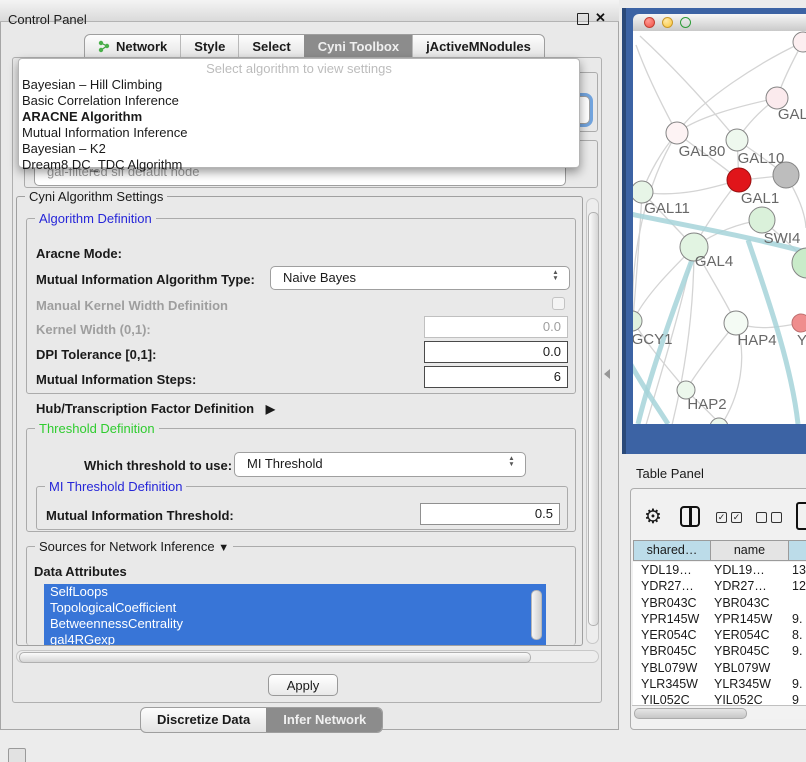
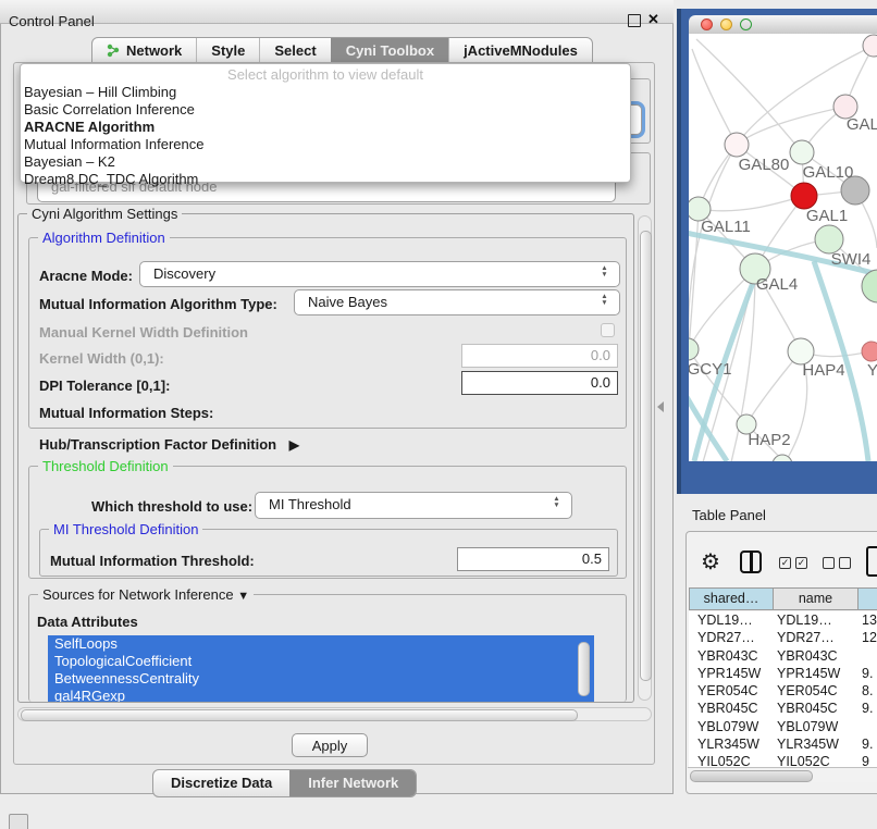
  Control Panel
  ✕
  Network
  Style
  Select
  Cyni Toolbox
  jActiveMNodules
  gal-filtered sif default node
- Select algorithm to view settings
+ Select algorithm to view default
  Bayesian – Hill Climbing
  Basic Correlation Inference
  ARACNE Algorithm
  Mutual Information Inference
  Bayesian – K2
  Dream8 DC_TDC Algorithm
  Cyni Algorithm Settings
  Algorithm Definition
  Aracne Mode:
+ Discovery
  Mutual Information Algorithm Type:
  Naive Bayes
  Manual Kernel Width Definition
  Kernel Width (0,1):
  0.0
  DPI Tolerance [0,1]:
  0.0
  Mutual Information Steps:
- 6
  Hub/Transcription Factor Definition ▶
  Threshold Definition
  Which threshold to use:
  MI Threshold
  MI Threshold Definition
  Mutual Information Threshold:
  0.5
  Sources for Network Inference ▼
  Data Attributes
  SelfLoops
  TopologicalCoefficient
  BetweennessCentrality
  gal4RGexp
  Apply
  Discretize Data
  Infer Network
  GAL
  GAL80
  GAL10
  GAL1
  GAL11
  SWI4
  GAL4
  GCY1
  HAP4
  Y
  HAP2
  Table Panel
  ⚙
  ✓
  ✓
  shared…
  name
  YDL19…
  YDL19…
  13
  YDR27…
  YDR27…
  12
  YBR043C
  YBR043C
  YPR145W
  YPR145W
  9.
  YER054C
  YER054C
  8.
  YBR045C
  YBR045C
  9.
  YBL079W
  YBL079W
  YLR345W
  YLR345W
  9.
  YIL052C
  YIL052C
  9
